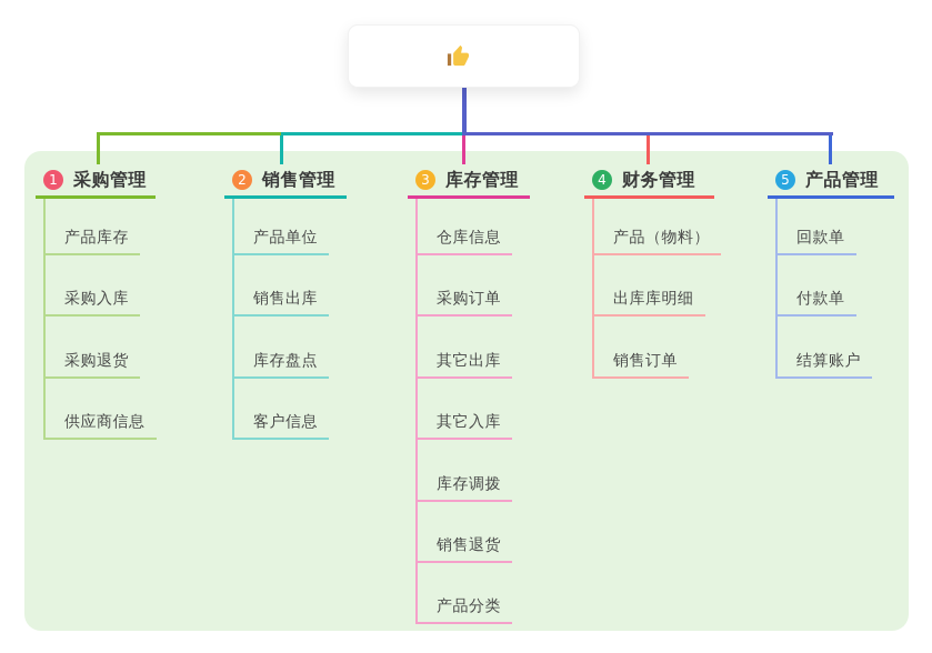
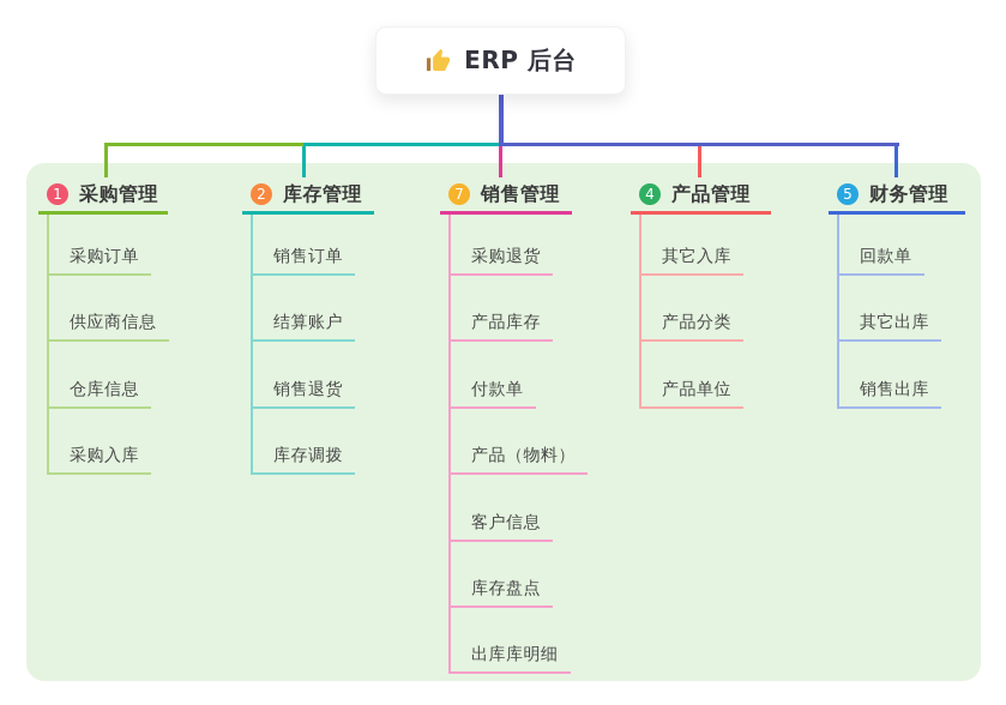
+ ERP 后台
  1
  采购管理
- 产品库存
+ 采购订单
- 采购入库
+ 供应商信息
- 采购退货
+ 仓库信息
- 供应商信息
+ 采购入库
  2
- 销售管理
+ 库存管理
- 产品单位
+ 销售订单
- 销售出库
+ 结算账户
- 库存盘点
+ 销售退货
- 客户信息
+ 库存调拨
- 3
+ 7
- 库存管理
+ 销售管理
- 仓库信息
+ 采购退货
- 采购订单
+ 产品库存
- 其它出库
+ 付款单
- 其它入库
+ 产品（物料）
- 库存调拨
+ 客户信息
- 销售退货
+ 库存盘点
- 产品分类
+ 出库库明细
  4
- 财务管理
+ 产品管理
- 产品（物料）
+ 其它入库
- 出库库明细
+ 产品分类
- 销售订单
+ 产品单位
  5
- 产品管理
+ 财务管理
  回款单
- 付款单
+ 其它出库
- 结算账户
+ 销售出库
